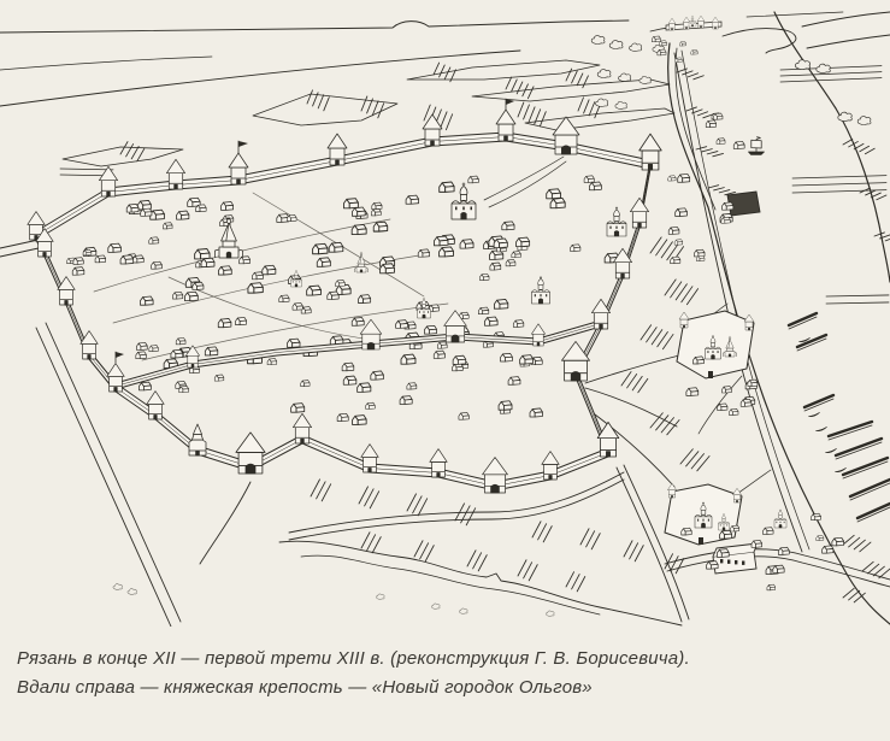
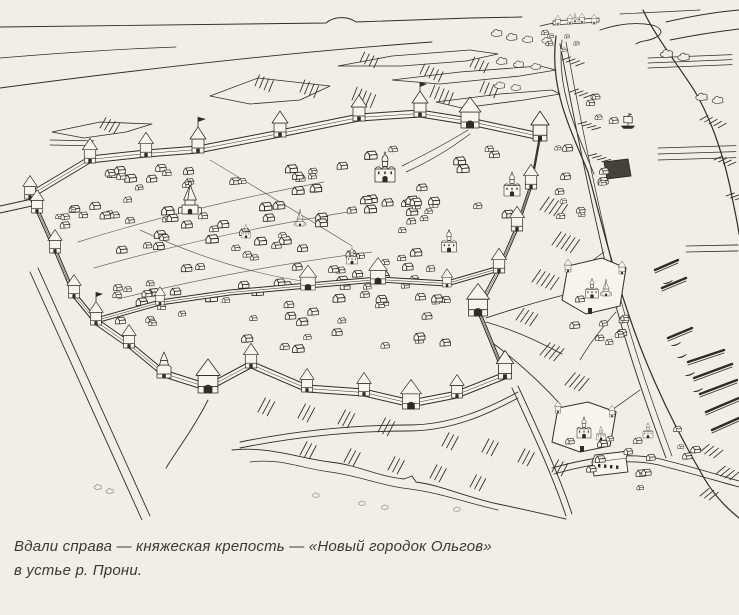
- Рязань в конце XII — первой трети XIII в. (реконструкция Г. В. Борисевича).
  Вдали справа — княжеская крепость — «Новый городок Ольгов»
+ в устье р. Прони.
